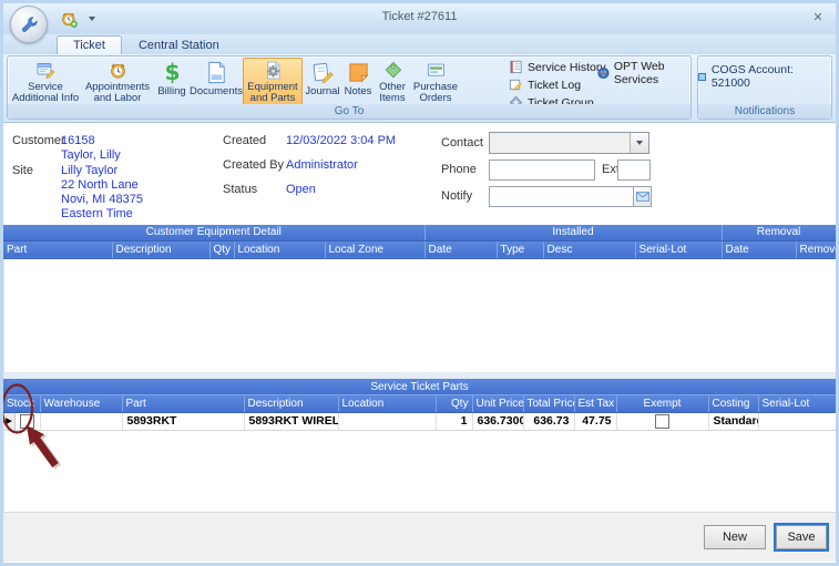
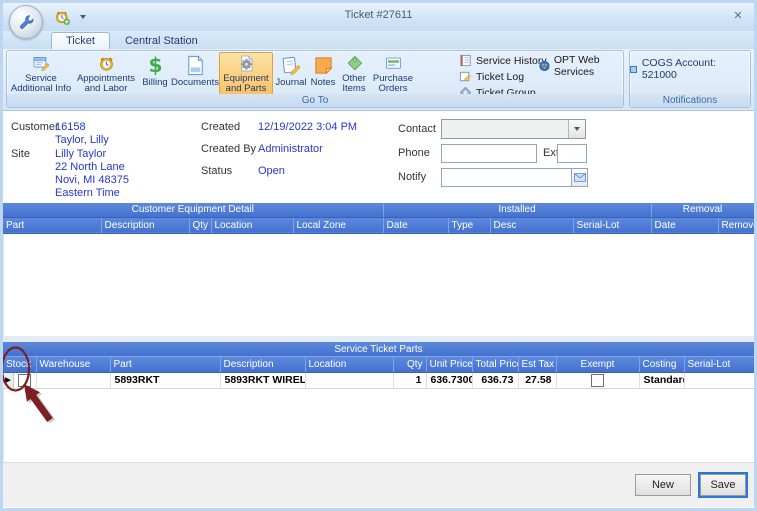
  Ticket #27611
  ✕
  Ticket
  Central Station
  Service Additional Info
  Appointments and Labor
  $
  Billing
  Documents
  Equipment and Parts
  Journal
  Notes
  Other Items
  Purchase Orders
  Service History
  Ticket Log
  Ticket Group
  OPT Web Services
  Go To
  COGS Account: 521000
  Notifications
  Customer
  16158
  Taylor, Lilly
  Site
  Lilly Taylor
  22 North Lane
  Novi, MI 48375
  Eastern Time
  Created
- 12/03/2022 3:04 PM
+ 12/19/2022 3:04 PM
  Created By
  Administrator
  Status
  Open
  Contact
  Phone
  Notify
  Customer Equipment Detail	Installed	Removal
  Part	Description	Qty	Location	Local Zone	Date	Type	Desc	Serial-Lot	Date	Remov
  Service Ticket Parts
  Stoc	Warehouse	Part	Description	Location	Qty	Unit Price	Total Pric	Est Tax	Exempt	Costing	Serial-Lot
- 		5893RKT	5893RKT WIREL		1	636.7300	636.73	47.75		Standar
+ 		5893RKT	5893RKT WIREL		1	636.7300	636.73	27.58		Standar
  New
  Save
